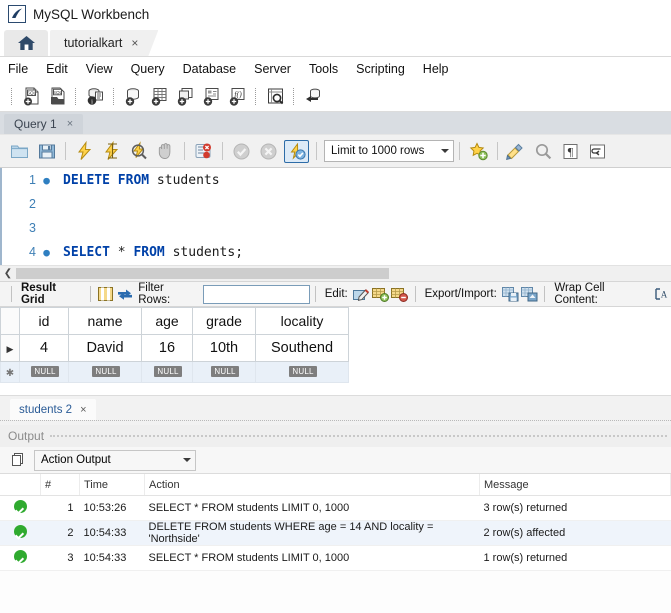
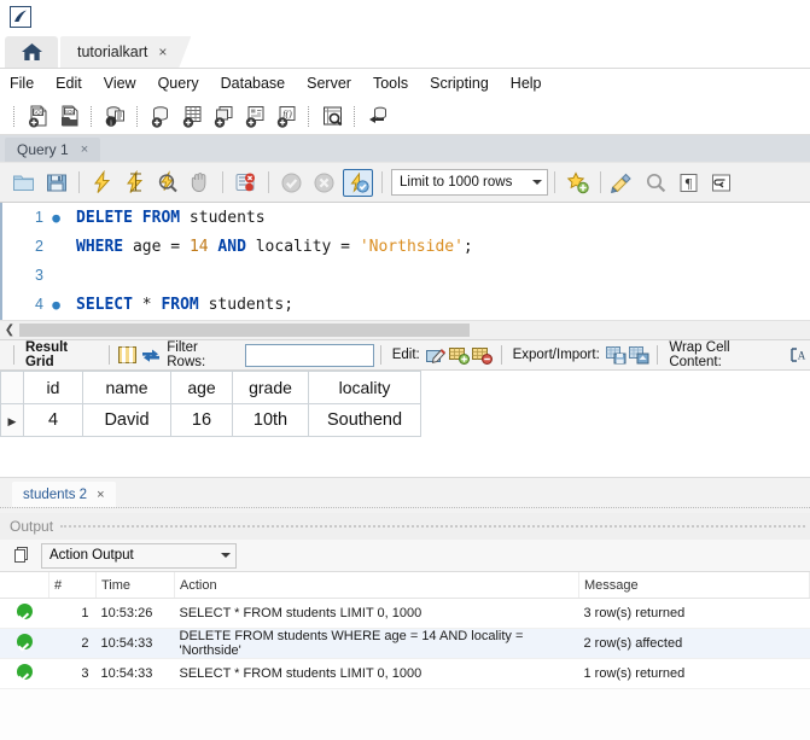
- MySQL Workbench
  tutorialkart
  ×
  File
  Edit
  View
  Query
  Database
  Server
  Tools
  Scripting
  Help
  f()
  Query 1
  ×
  Limit to 1000 rows
  ¶
  1
  ●
  DELETE FROM students
  2
+ WHERE age = 14 AND locality = 'Northside';
  3
  4
  ●
  SELECT * FROM students;
  ❮
  Result Grid
  Filter Rows:
  Edit:
  Export/Import:
  Wrap Cell Content:
  A
  	id	name	age	grade	locality
  ▶	4	David	16	10th	Southend
- ✱	NULL	NULL	NULL	NULL	NULL
  students 2
  ×
  Output
  Action Output
  	#	Time	Action	Message
  	1	10:53:26	SELECT * FROM students LIMIT 0, 1000	3 row(s) returned
  	2	10:54:33	DELETE FROM students WHERE age = 14 AND locality = 'Northside'	2 row(s) affected
  	3	10:54:33	SELECT * FROM students LIMIT 0, 1000	1 row(s) returned
